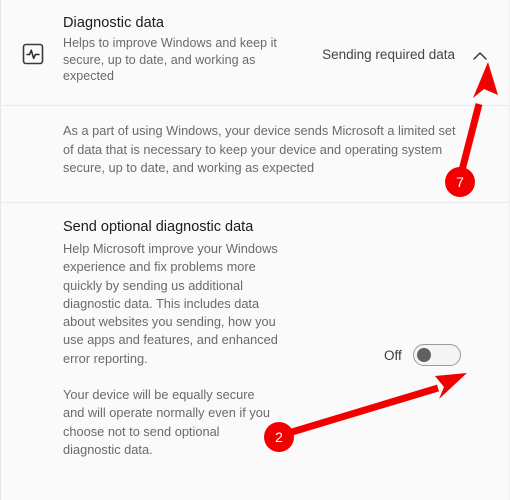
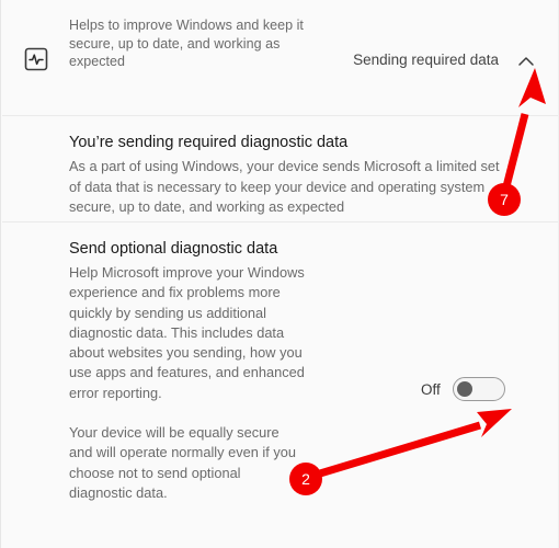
- Diagnostic data
  Helps to improve Windows and keep it secure, up to date, and working as expected
  Sending required data
+ You’re sending required diagnostic data
  As a part of using Windows, your device sends Microsoft a limited set of data that is necessary to keep your device and operating system secure, up to date, and working as expected
  Send optional diagnostic data
  Help Microsoft improve your Windows experience and fix problems more quickly by sending us additional diagnostic data. This includes data about websites you sending, how you use apps and features, and enhanced error reporting.
  Your device will be equally secure and will operate normally even if you choose not to send optional diagnostic data.
  Off
  7
  2
